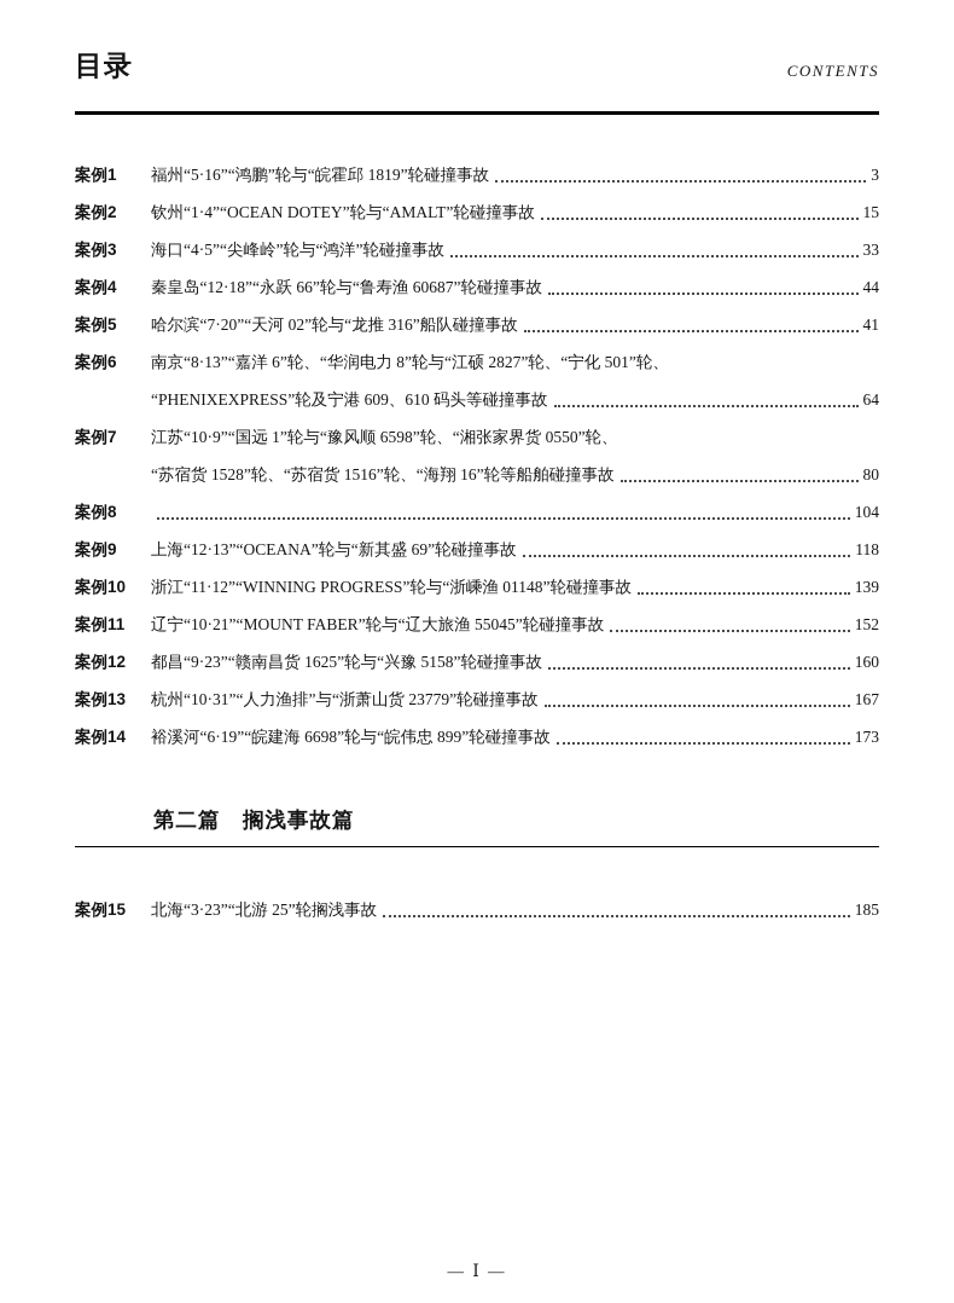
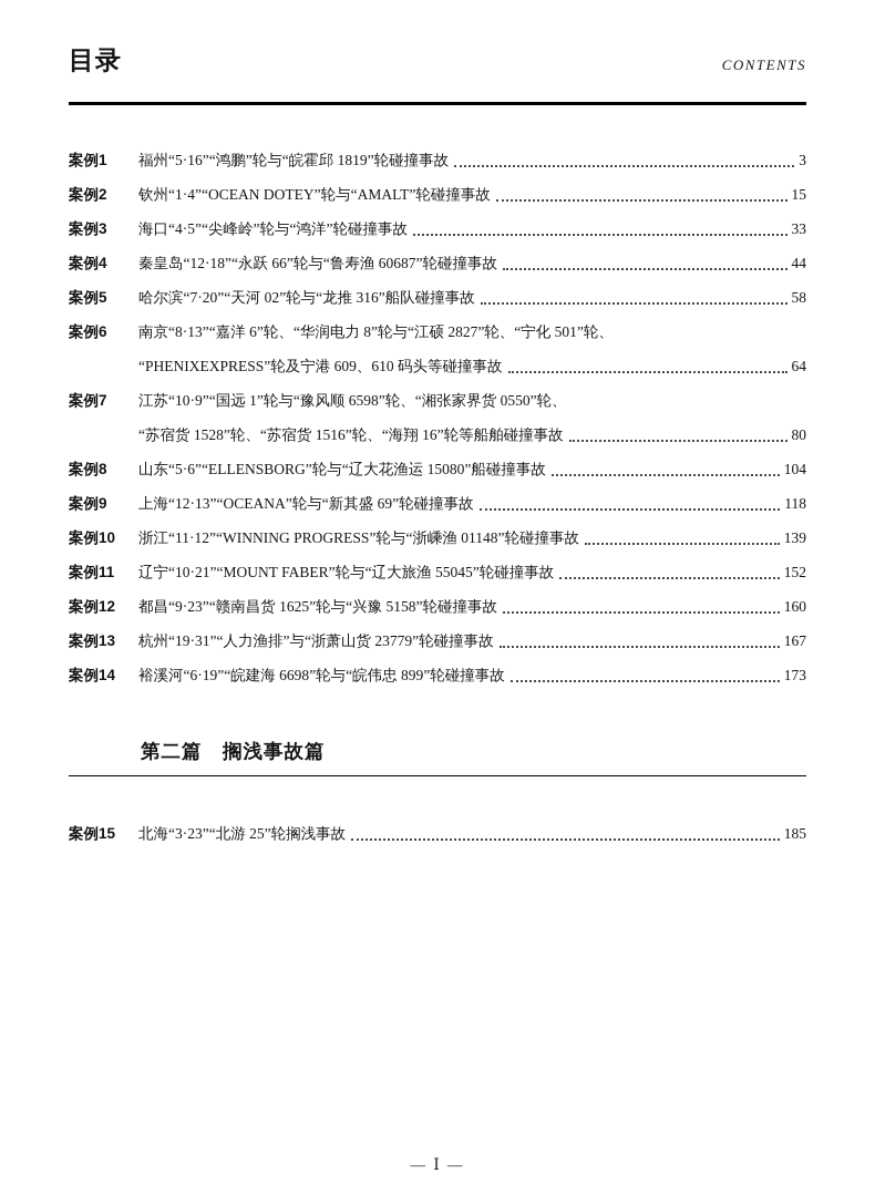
  目录
  CONTENTS
  案例1
  福州“5·16”“鸿鹏”轮与“皖霍邱 1819”轮碰撞事故
  3
  案例2
  钦州“1·4”“OCEAN DOTEY”轮与“AMALT”轮碰撞事故
  15
  案例3
  海口“4·5”“尖峰岭”轮与“鸿洋”轮碰撞事故
  33
  案例4
  秦皇岛“12·18”“永跃 66”轮与“鲁寿渔 60687”轮碰撞事故
  44
  案例5
  哈尔滨“7·20”“天河 02”轮与“龙推 316”船队碰撞事故
- 41
+ 58
  案例6
  南京“8·13”“嘉洋 6”轮、“华润电力 8”轮与“江硕 2827”轮、“宁化 501”轮、
  “PHENIXEXPRESS”轮及宁港 609、610 码头等碰撞事故
  64
  案例7
  江苏“10·9”“国远 1”轮与“豫风顺 6598”轮、“湘张家界货 0550”轮、
  “苏宿货 1528”轮、“苏宿货 1516”轮、“海翔 16”轮等船舶碰撞事故
  80
  案例8
+ 山东“5·6”“ELLENSBORG”轮与“辽大花渔运 15080”船碰撞事故
  104
  案例9
  上海“12·13”“OCEANA”轮与“新其盛 69”轮碰撞事故
  118
  案例10
  浙江“11·12”“WINNING PROGRESS”轮与“浙嵊渔 01148”轮碰撞事故
  139
  案例11
  辽宁“10·21”“MOUNT FABER”轮与“辽大旅渔 55045”轮碰撞事故
  152
  案例12
  都昌“9·23”“赣南昌货 1625”轮与“兴豫 5158”轮碰撞事故
  160
  案例13
- 杭州“10·31”“人力渔排”与“浙萧山货 23779”轮碰撞事故
+ 杭州“19·31”“人力渔排”与“浙萧山货 23779”轮碰撞事故
  167
  案例14
  裕溪河“6·19”“皖建海 6698”轮与“皖伟忠 899”轮碰撞事故
  173
  第二篇 搁浅事故篇
  案例15
  北海“3·23”“北游 25”轮搁浅事故
  185
  — Ⅰ —
